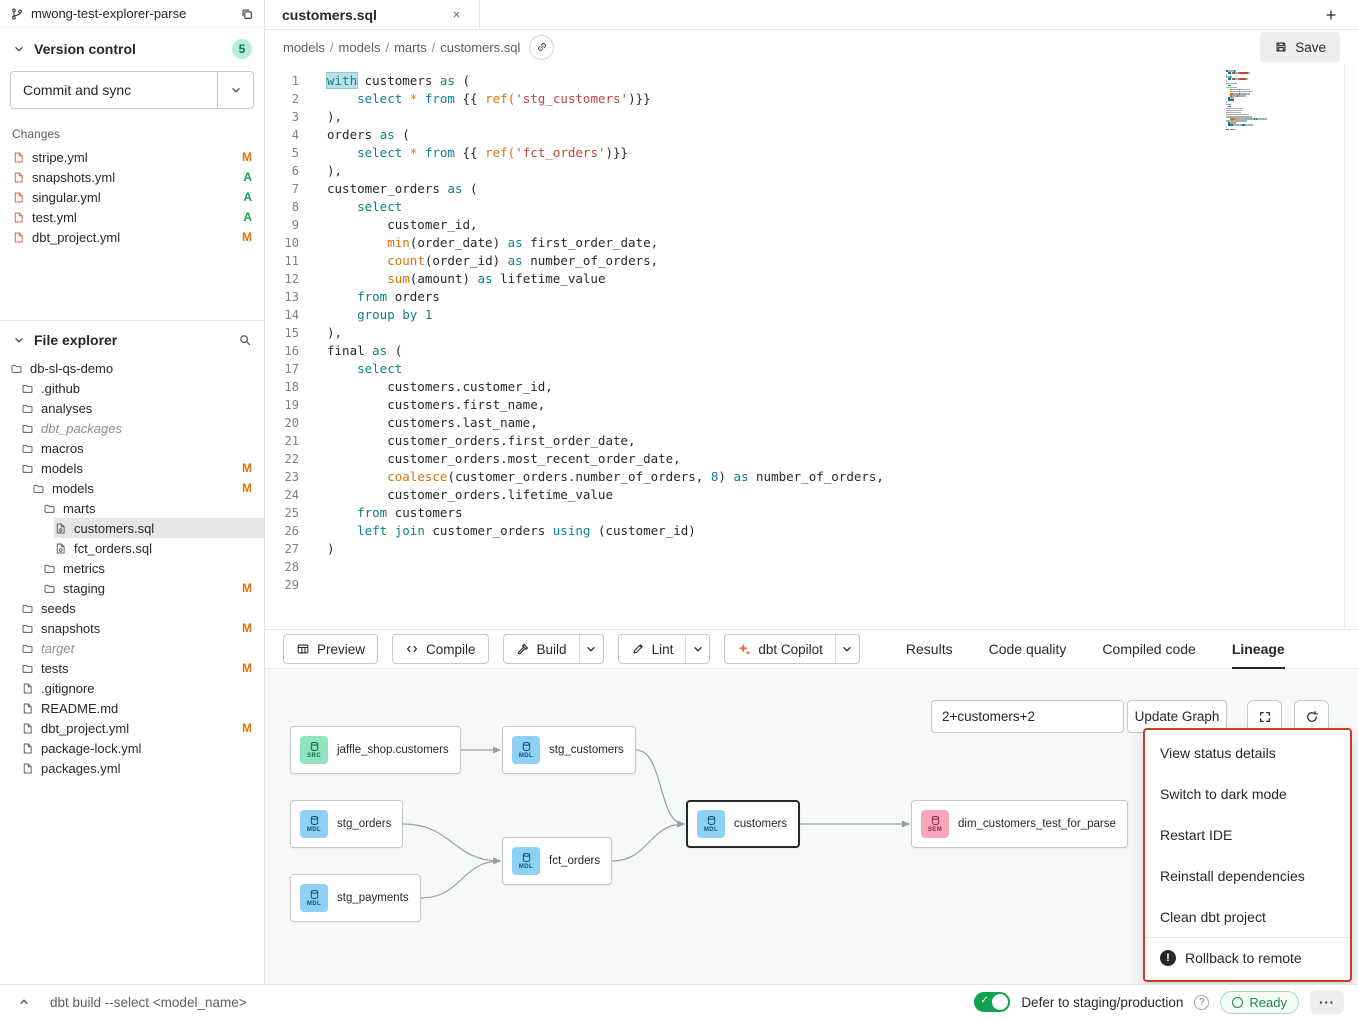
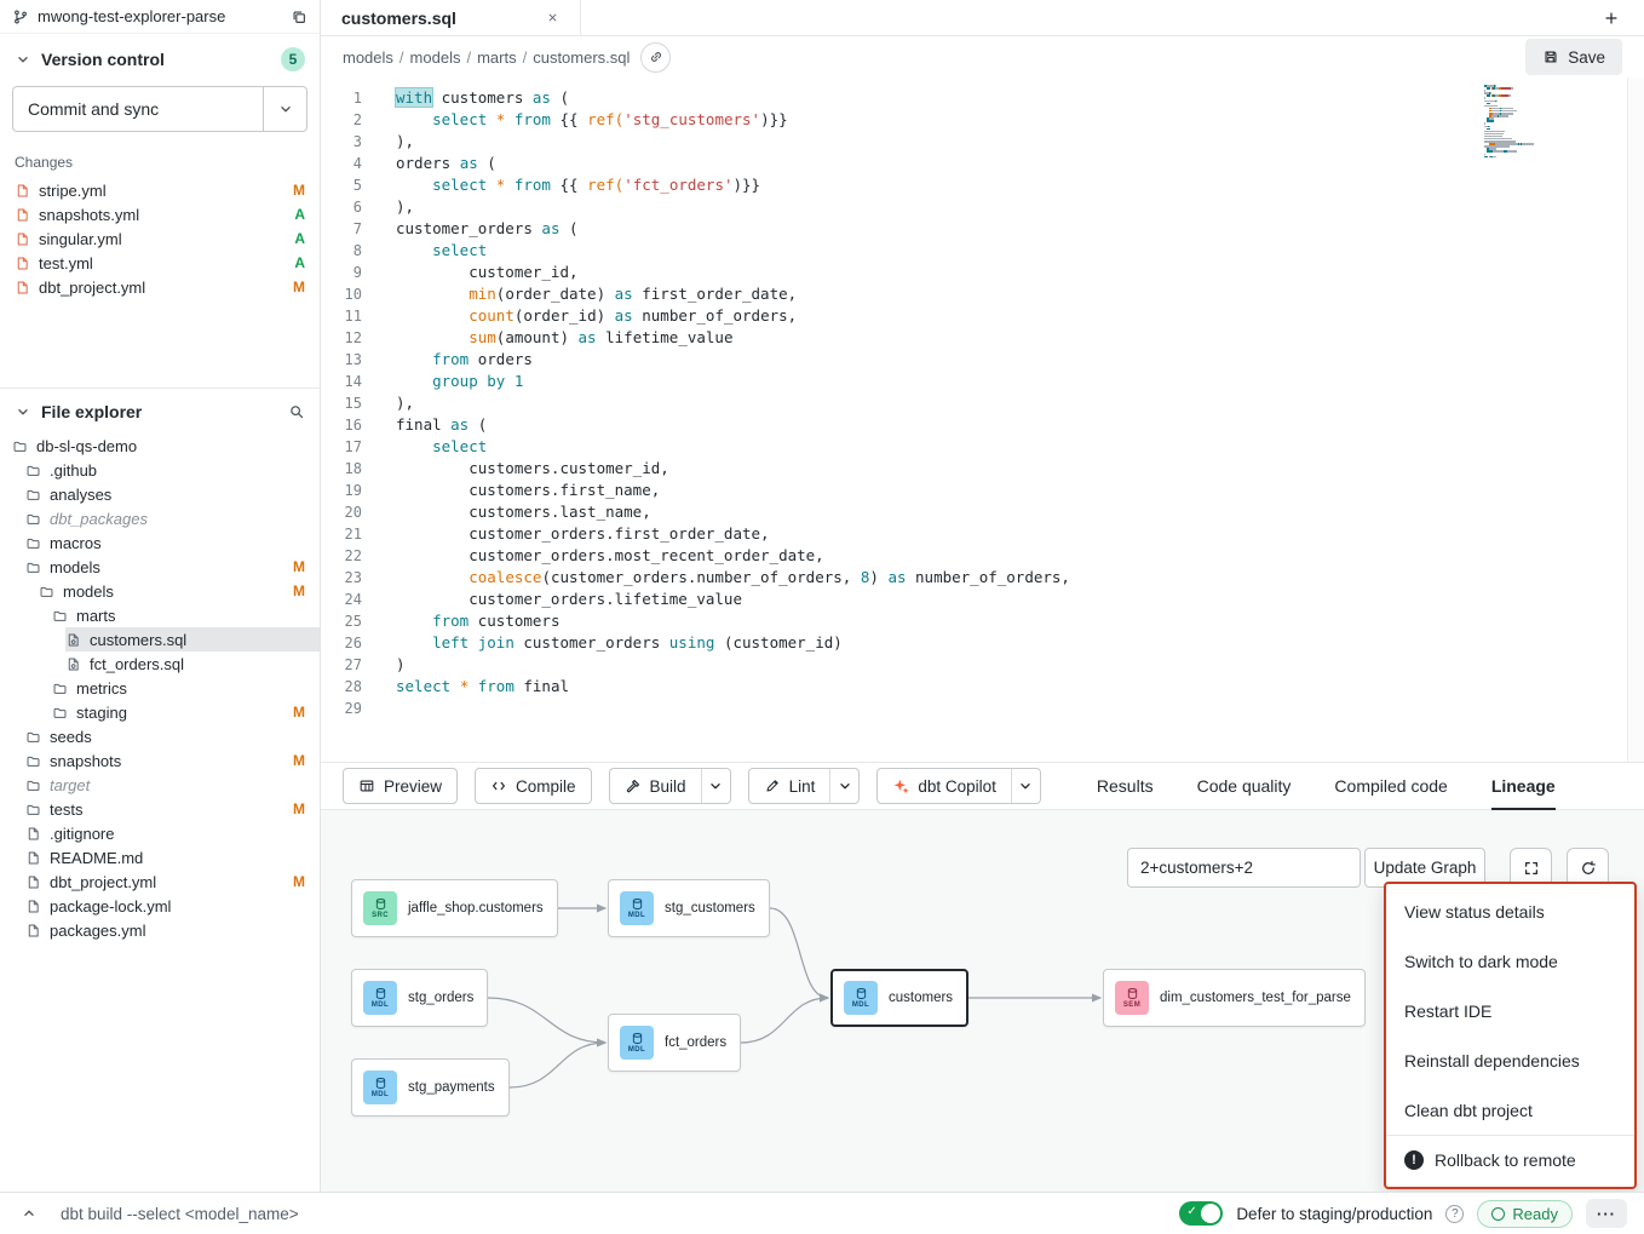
  mwong-test-explorer-parse
  Version control
  5
  Commit and sync
  Changes
  stripe.yml
  M
  snapshots.yml
  A
  singular.yml
  A
  test.yml
  A
  dbt_project.yml
  M
  File explorer
  db-sl-qs-demo
  .github
  analyses
  dbt_packages
  macros
  models
  M
  models
  M
  marts
  customers.sql
  fct_orders.sql
  metrics
  staging
  M
  seeds
  snapshots
  M
  target
  tests
  M
  .gitignore
  README.md
  dbt_project.yml
  M
  package-lock.yml
  packages.yml
  customers.sql
  models
  /
  models
  /
  marts
  /
  customers.sql
  Save
  1
  2
  3
  4
  5
  6
  7
  8
  9
  10
  11
  12
  13
  14
  15
  16
  17
  18
  19
  20
  21
  22
  23
  24
  25
  26
  27
  28
  29
  with customers as (
  select * from {{ ref('stg_customers')}}
  ),
  orders as (
  select * from {{ ref('fct_orders')}}
  ),
  customer_orders as (
  select
  customer_id,
  min(order_date) as first_order_date,
  count(order_id) as number_of_orders,
  sum(amount) as lifetime_value
  from orders
  group by 1
  ),
  final as (
  select
  customers.customer_id,
  customers.first_name,
  customers.last_name,
  customer_orders.first_order_date,
  customer_orders.most_recent_order_date,
  coalesce(customer_orders.number_of_orders, 8) as number_of_orders,
  customer_orders.lifetime_value
  from customers
  left join customer_orders using (customer_id)
  )
+ select * from final
  Preview
  Compile
  Build
  Lint
  dbt Copilot
  Results
  Code quality
  Compiled code
  Lineage
  jaffle_shop.customers
  stg_customers
  stg_orders
  fct_orders
  stg_payments
  customers
  dim_customers_test_for_parse
  2+customers+2
  Update Graph
  dbt build --select <model_name>
  ✓
  Defer to staging/production
  ?
  Ready
  ···
  View status details
  Switch to dark mode
  Restart IDE
  Reinstall dependencies
  Clean dbt project
  !
  Rollback to remote
